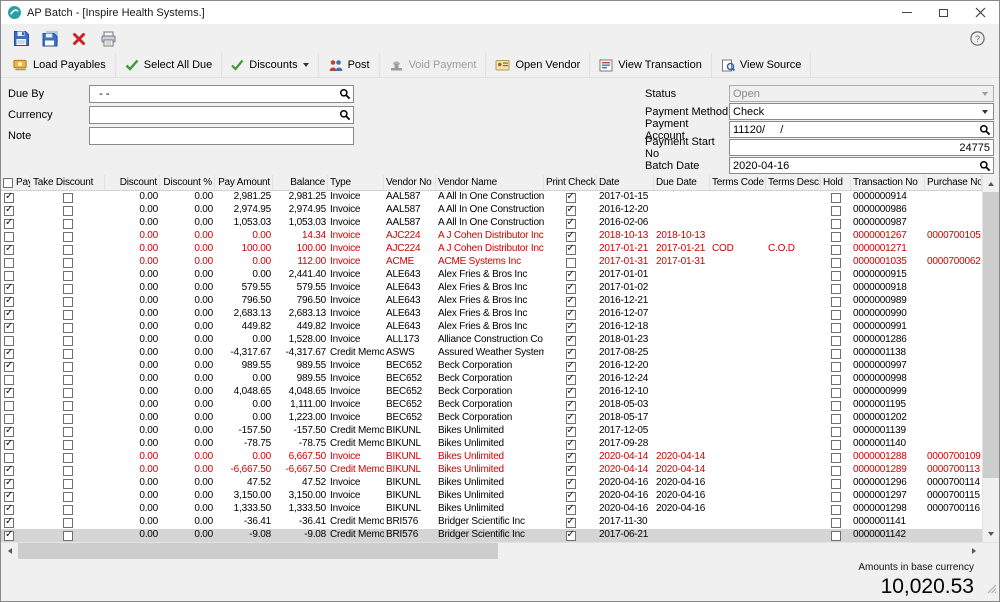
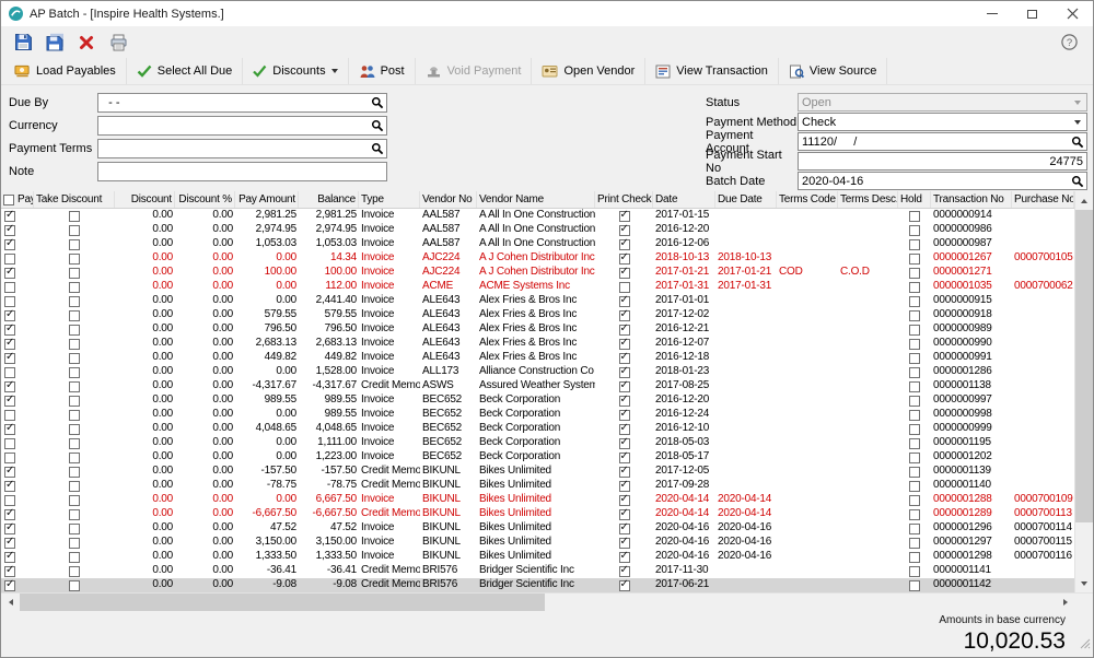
  AP Batch - [Inspire Health Systems.]
  ?
  Load Payables
  Select All Due
  Discounts
  Post
  Void Payment
  Open Vendor
  View Transaction
  View Source
  Due By
  - -
  Currency
+ Payment Terms
  Note
  Status
  Open
  Payment Method
  Check
  Payment Account
  11120/ /
  Payment Start No
  24775
  Batch Date
  2020-04-16
  Take Discount
  Discount
  Discount %
  Pay Amount
  Balance
  Type
  Vendor No
  Vendor Name
  Print Check
  Date
  Due Date
  Terms Code
  Terms Desc
  Hold
  Transaction No
  Purchase No
  0.00
  0.00
  2,981.25
  2,981.25
  Invoice
  AAL587
  A All In One Construction
  2017-01-15
  0000000914
  0.00
  0.00
  2,974.95
  2,974.95
  Invoice
  AAL587
  A All In One Construction
  2016-12-20
  0000000986
  0.00
  0.00
  1,053.03
  1,053.03
  Invoice
  AAL587
  A All In One Construction
- 2016-02-06
+ 2016-12-06
  0000000987
  0.00
  0.00
  0.00
  14.34
  Invoice
  AJC224
  A J Cohen Distributor Inc
  2018-10-13
  2018-10-13
  0000001267
  0000700105
  0.00
  0.00
  100.00
  100.00
  Invoice
  AJC224
  A J Cohen Distributor Inc
  2017-01-21
  2017-01-21
  COD
  C.O.D
  0000001271
  0.00
  0.00
  0.00
  112.00
  Invoice
  ACME
  ACME Systems Inc
  2017-01-31
  2017-01-31
  0000001035
  0000700062
  0.00
  0.00
  0.00
  2,441.40
  Invoice
  ALE643
  Alex Fries & Bros Inc
  2017-01-01
  0000000915
  0.00
  0.00
  579.55
  579.55
  Invoice
  ALE643
  Alex Fries & Bros Inc
- 2017-01-02
+ 2017-12-02
  0000000918
  0.00
  0.00
  796.50
  796.50
  Invoice
  ALE643
  Alex Fries & Bros Inc
  2016-12-21
  0000000989
  0.00
  0.00
  2,683.13
  2,683.13
  Invoice
  ALE643
  Alex Fries & Bros Inc
  2016-12-07
  0000000990
  0.00
  0.00
  449.82
  449.82
  Invoice
  ALE643
  Alex Fries & Bros Inc
  2016-12-18
  0000000991
  0.00
  0.00
  0.00
  1,528.00
  Invoice
  ALL173
  Alliance Construction Co
  2018-01-23
  0000001286
  0.00
  0.00
  -4,317.67
  -4,317.67
  Credit Memo
  ASWS
  Assured Weather System
  2017-08-25
  0000001138
  0.00
  0.00
  989.55
  989.55
  Invoice
  BEC652
  Beck Corporation
  2016-12-20
  0000000997
  0.00
  0.00
  0.00
  989.55
  Invoice
  BEC652
  Beck Corporation
  2016-12-24
  0000000998
  0.00
  0.00
  4,048.65
  4,048.65
  Invoice
  BEC652
  Beck Corporation
  2016-12-10
  0000000999
  0.00
  0.00
  0.00
  1,111.00
  Invoice
  BEC652
  Beck Corporation
  2018-05-03
  0000001195
  0.00
  0.00
  0.00
  1,223.00
  Invoice
  BEC652
  Beck Corporation
  2018-05-17
  0000001202
  0.00
  0.00
  -157.50
  -157.50
  Credit Memo
  BIKUNL
  Bikes Unlimited
  2017-12-05
  0000001139
  0.00
  0.00
  -78.75
  -78.75
  Credit Memo
  BIKUNL
  Bikes Unlimited
  2017-09-28
  0000001140
  0.00
  0.00
  0.00
  6,667.50
  Invoice
  BIKUNL
  Bikes Unlimited
  2020-04-14
  2020-04-14
  0000001288
  0000700109
  0.00
  0.00
  -6,667.50
  -6,667.50
  Credit Memo
  BIKUNL
  Bikes Unlimited
  2020-04-14
  2020-04-14
  0000001289
  0000700113
  0.00
  0.00
  47.52
  47.52
  Invoice
  BIKUNL
  Bikes Unlimited
  2020-04-16
  2020-04-16
  0000001296
  0000700114
  0.00
  0.00
  3,150.00
  3,150.00
  Invoice
  BIKUNL
  Bikes Unlimited
  2020-04-16
  2020-04-16
  0000001297
  0000700115
  0.00
  0.00
  1,333.50
  1,333.50
  Invoice
  BIKUNL
  Bikes Unlimited
  2020-04-16
  2020-04-16
  0000001298
  0000700116
  0.00
  0.00
  -36.41
  -36.41
  Credit Memo
  BRI576
  Bridger Scientific Inc
  2017-11-30
  0000001141
  0.00
  0.00
  -9.08
  -9.08
  Credit Memo
  BRI576
  Bridger Scientific Inc
  2017-06-21
  0000001142
  Amounts in base currency
  10,020.53
